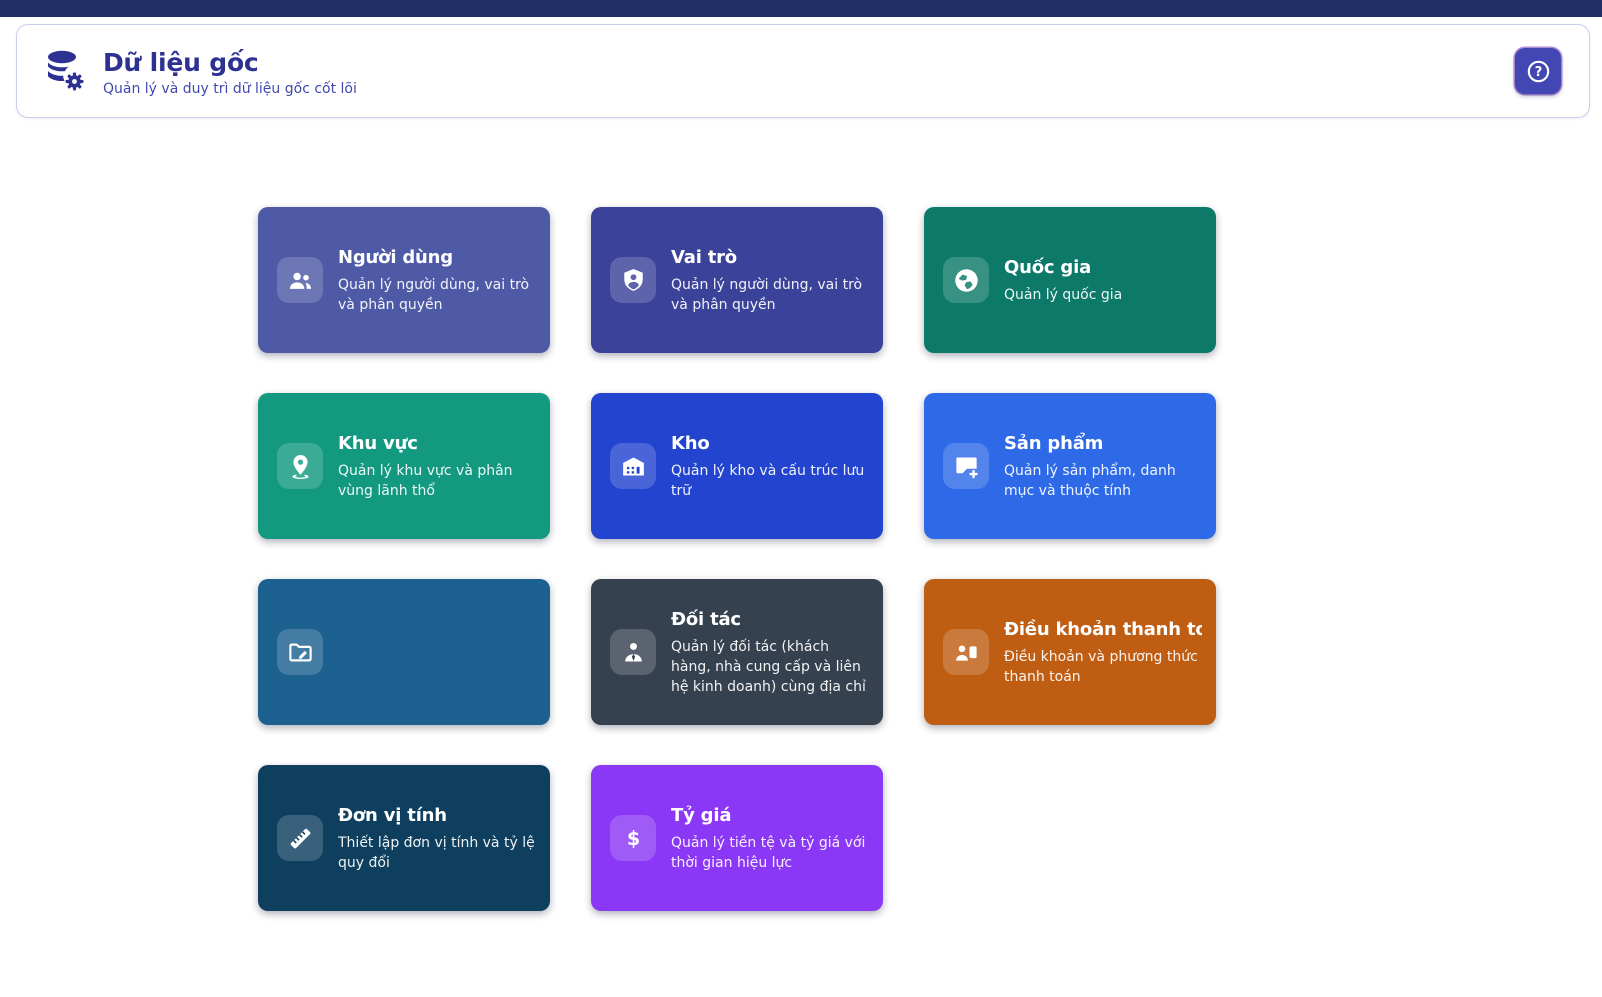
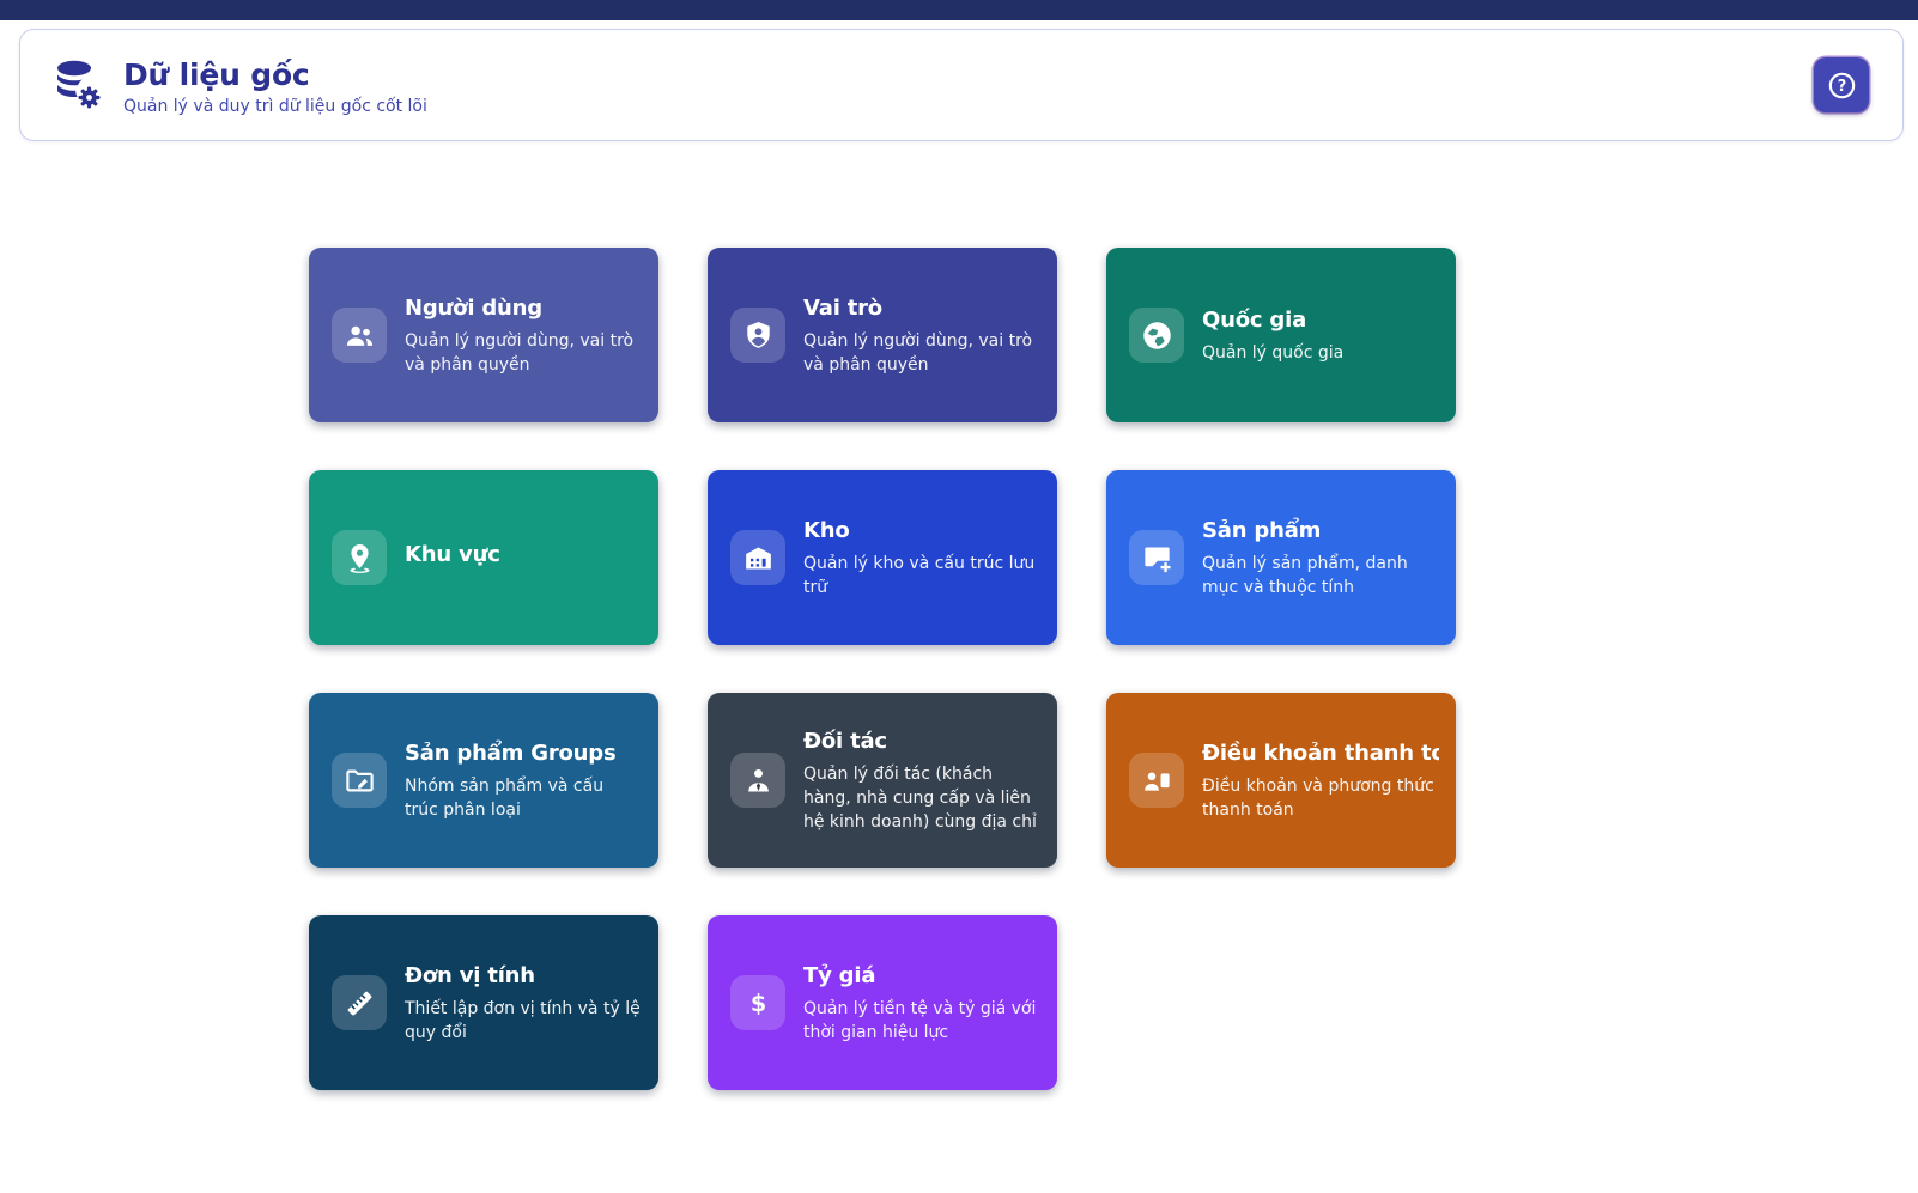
  Dữ liệu gốc
  Quản lý và duy trì dữ liệu gốc cốt lõi
  ?
  Người dùng
  Quản lý người dùng, vai trò và phân quyền
  Vai trò
  Quản lý người dùng, vai trò và phân quyền
  Quốc gia
  Quản lý quốc gia
  Khu vực
- Quản lý khu vực và phân vùng lãnh thổ
  Kho
  Quản lý kho và cấu trúc lưu trữ
  Sản phẩm
  Quản lý sản phẩm, danh mục và thuộc tính
+ Sản phẩm Groups
+ Nhóm sản phẩm và cấu trúc phân loại
  Đối tác
  Quản lý đối tác (khách hàng, nhà cung cấp và liên hệ kinh doanh) cùng địa chỉ
  Điều khoản thanh to
  Điều khoản và phương thức thanh toán
  Đơn vị tính
  Thiết lập đơn vị tính và tỷ lệ quy đổi
  $
  Tỷ giá
  Quản lý tiền tệ và tỷ giá với thời gian hiệu lực
